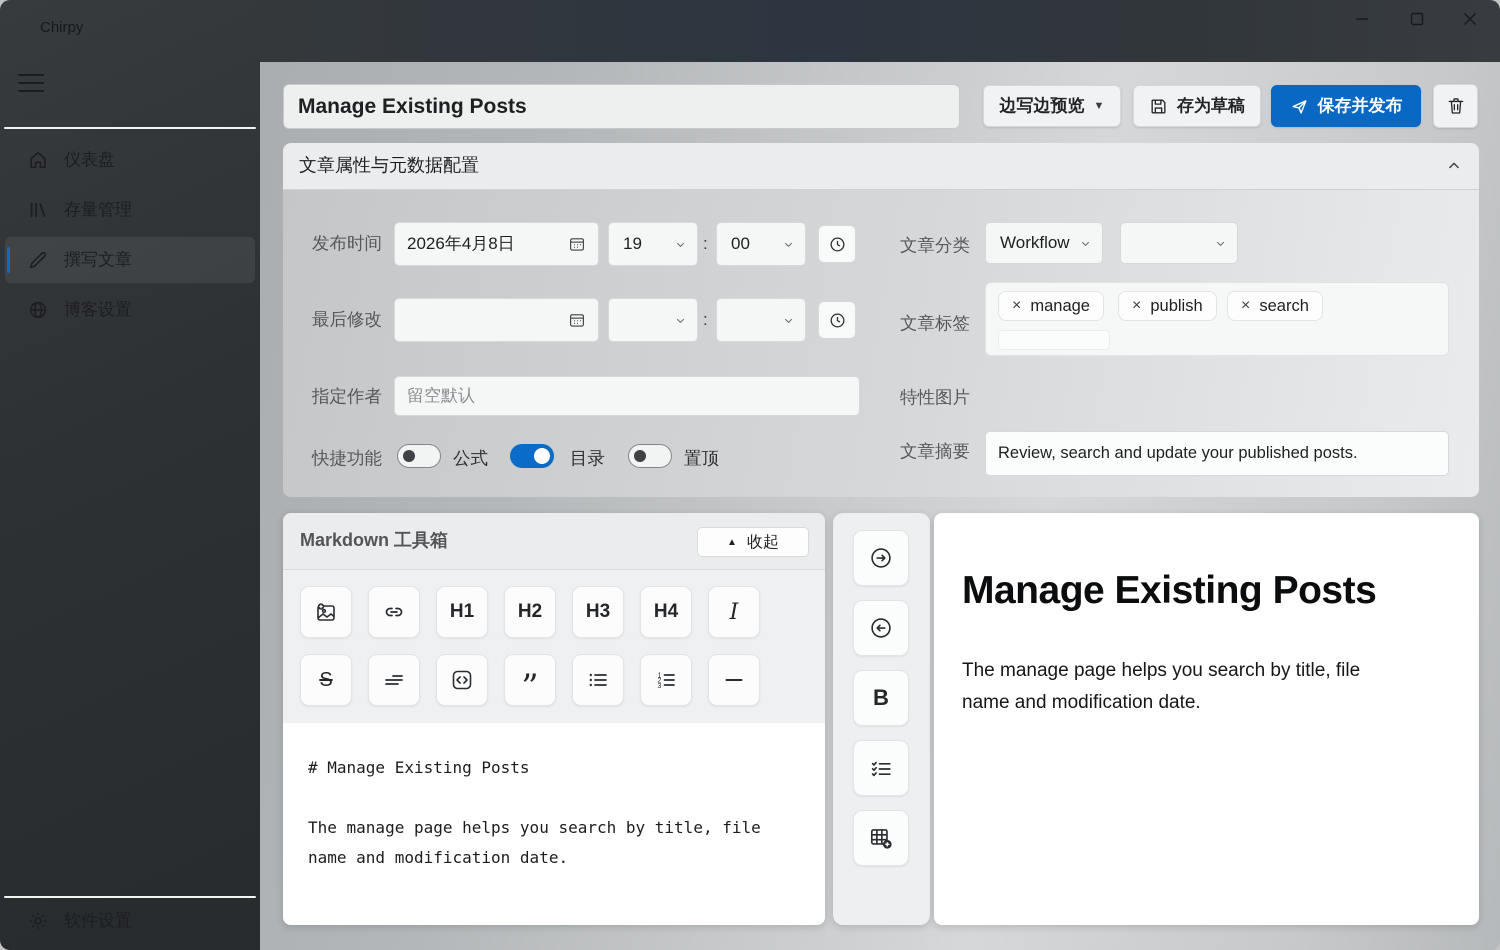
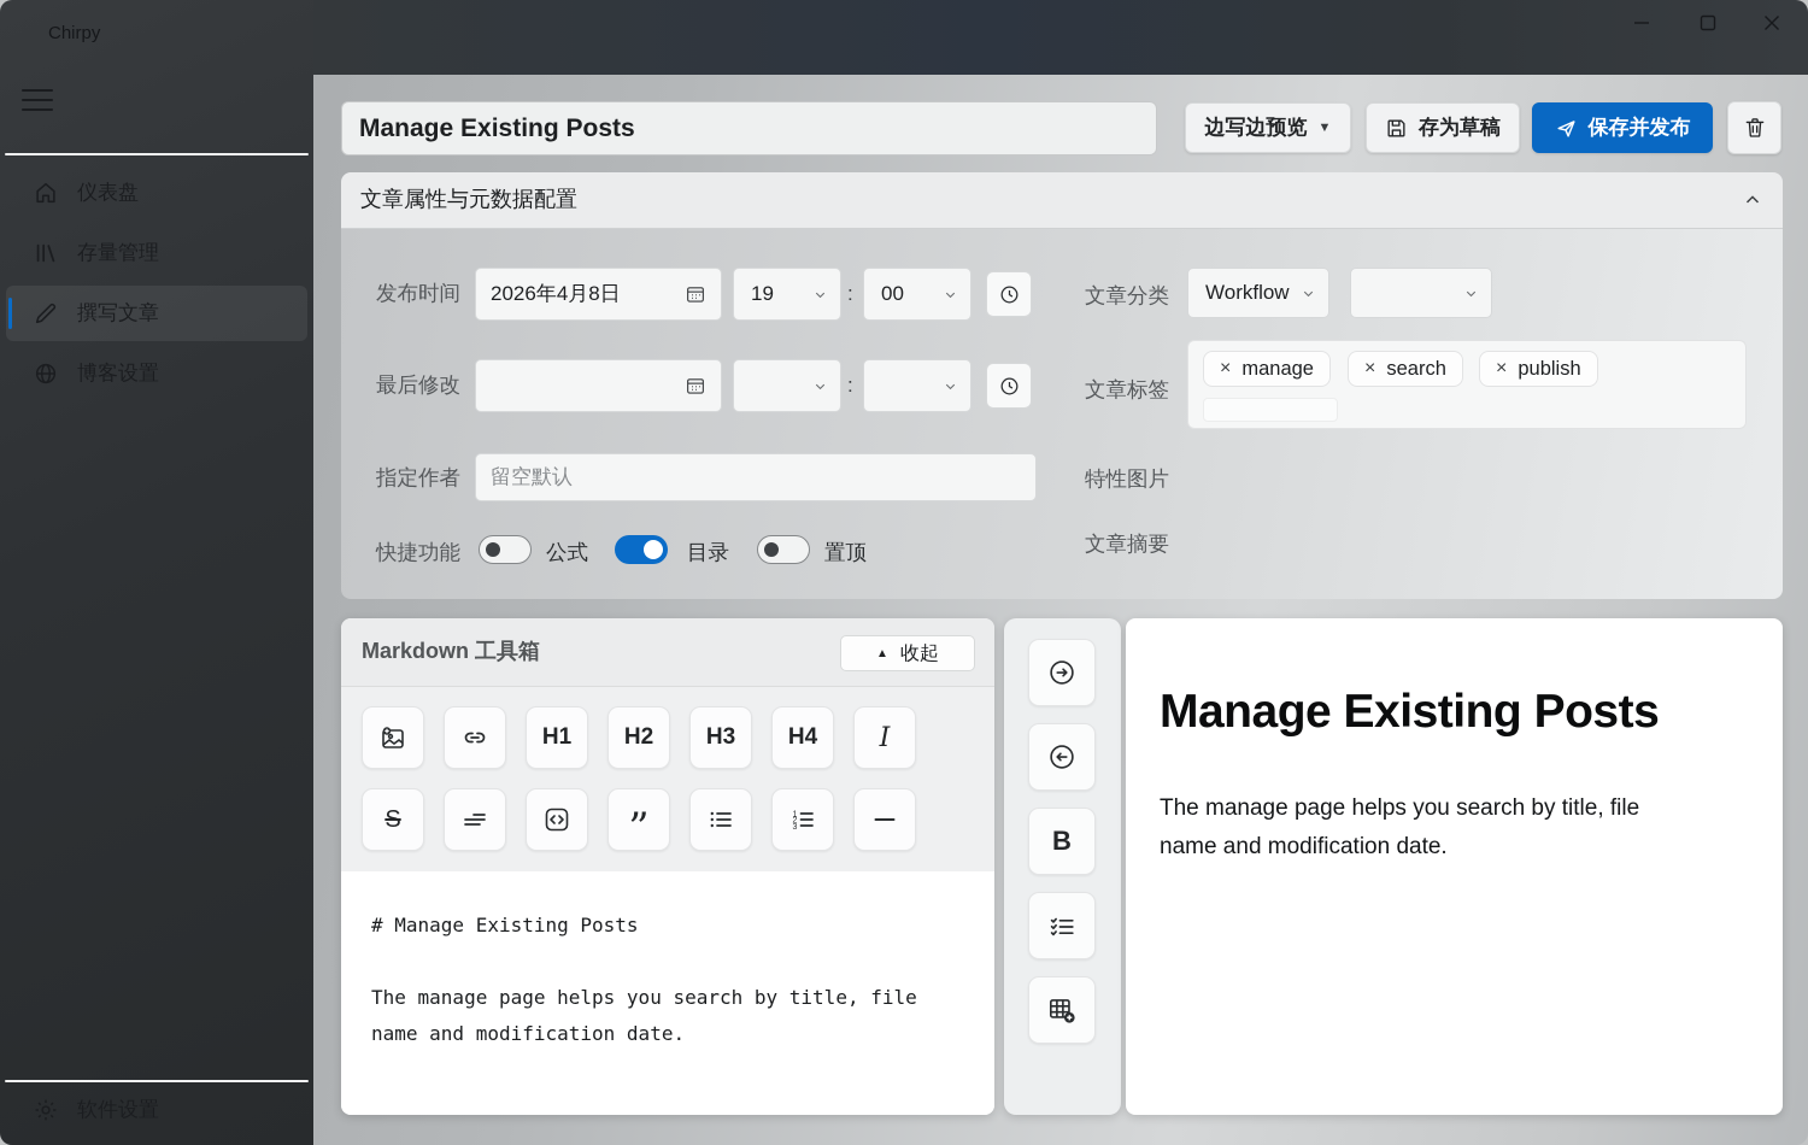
  Chirpy
  仪表盘
  存量管理
  撰写文章
  Manage Existing Posts
  边写边预览
  ▼
  存为草稿
  保存并发布
  文章属性与元数据配置
  发布时间
  2026年4月8日
  19
  :
  00
  最后修改
  :
  指定作者
  留空默认
  快捷功能
  公式
  目录
  置顶
  文章分类
  Workflow
  文章标签
  ×
  manage
  ×
- publish
+ search
  ×
- search
+ publish
  特性图片
  文章摘要
- Review, search and update your published posts.
  Markdown 工具箱
  ▲
  收起
  H1
  H2
  H3
  H4
  I
  S
  ”
  # Manage Existing Posts
  The manage page helps you search by title, file
  name and modification date.
  B
  Manage Existing Posts
  The manage page helps you search by title, file
  name and modification date.
